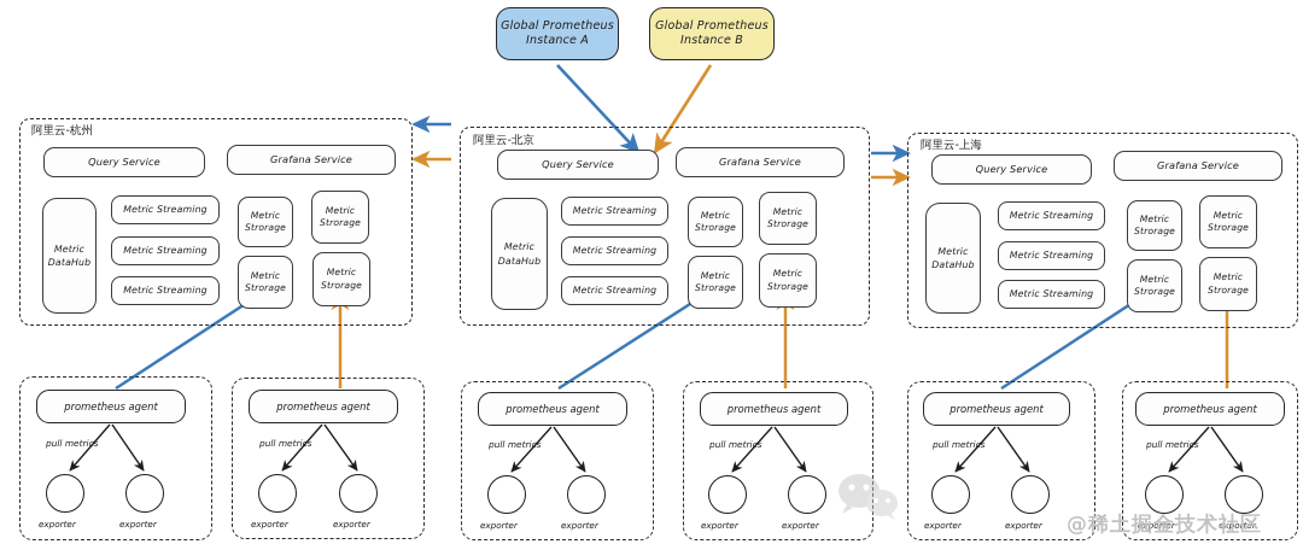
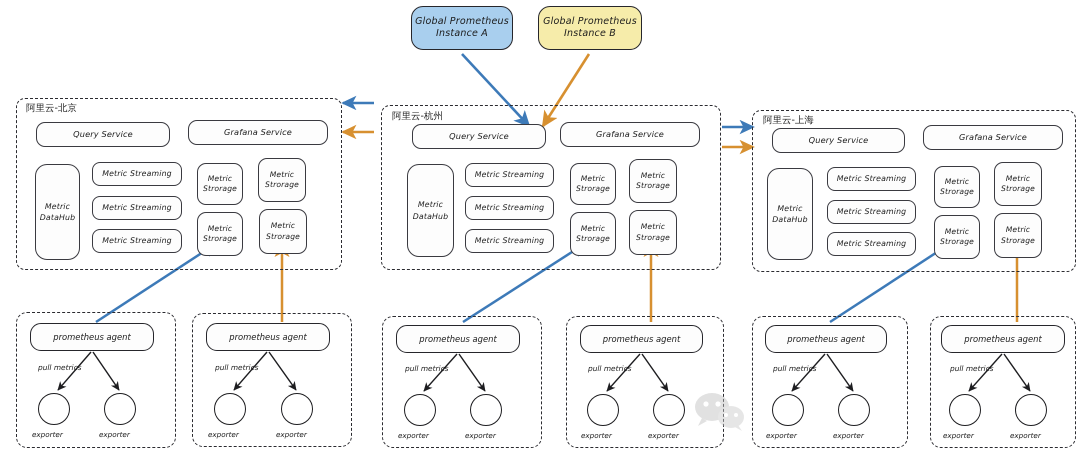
  Global Prometheus
  Instance A
  Global Prometheus
  Instance B
- 阿里云-杭州
+ 阿里云-北京
  Query Service
  Grafana Service
  Metric
  DataHub
  Metric Streaming
  Metric Streaming
  Metric Streaming
  Metric
  Strorage
  Metric
  Strorage
  Metric
  Strorage
  Metric
  Strorage
- 阿里云-北京
+ 阿里云-杭州
  Query Service
  Grafana Service
  Metric
  DataHub
  Metric Streaming
  Metric Streaming
  Metric Streaming
  Metric
  Strorage
  Metric
  Strorage
  Metric
  Strorage
  Metric
  Strorage
  阿里云-上海
  Query Service
  Grafana Service
  Metric
  DataHub
  Metric Streaming
  Metric Streaming
  Metric Streaming
  Metric
  Strorage
  Metric
  Strorage
  Metric
  Strorage
  Metric
  Strorage
  prometheus agent
  pull metrics
  exporter
  exporter
  prometheus agent
  pull metrics
  exporter
  exporter
  prometheus agent
  pull metrics
  exporter
  exporter
  prometheus agent
  pull metrics
  exporter
  exporter
  prometheus agent
  pull metrics
  exporter
  exporter
  prometheus agent
  pull metrics
  exporter
  exporter
- @稀土掘金技术社区
